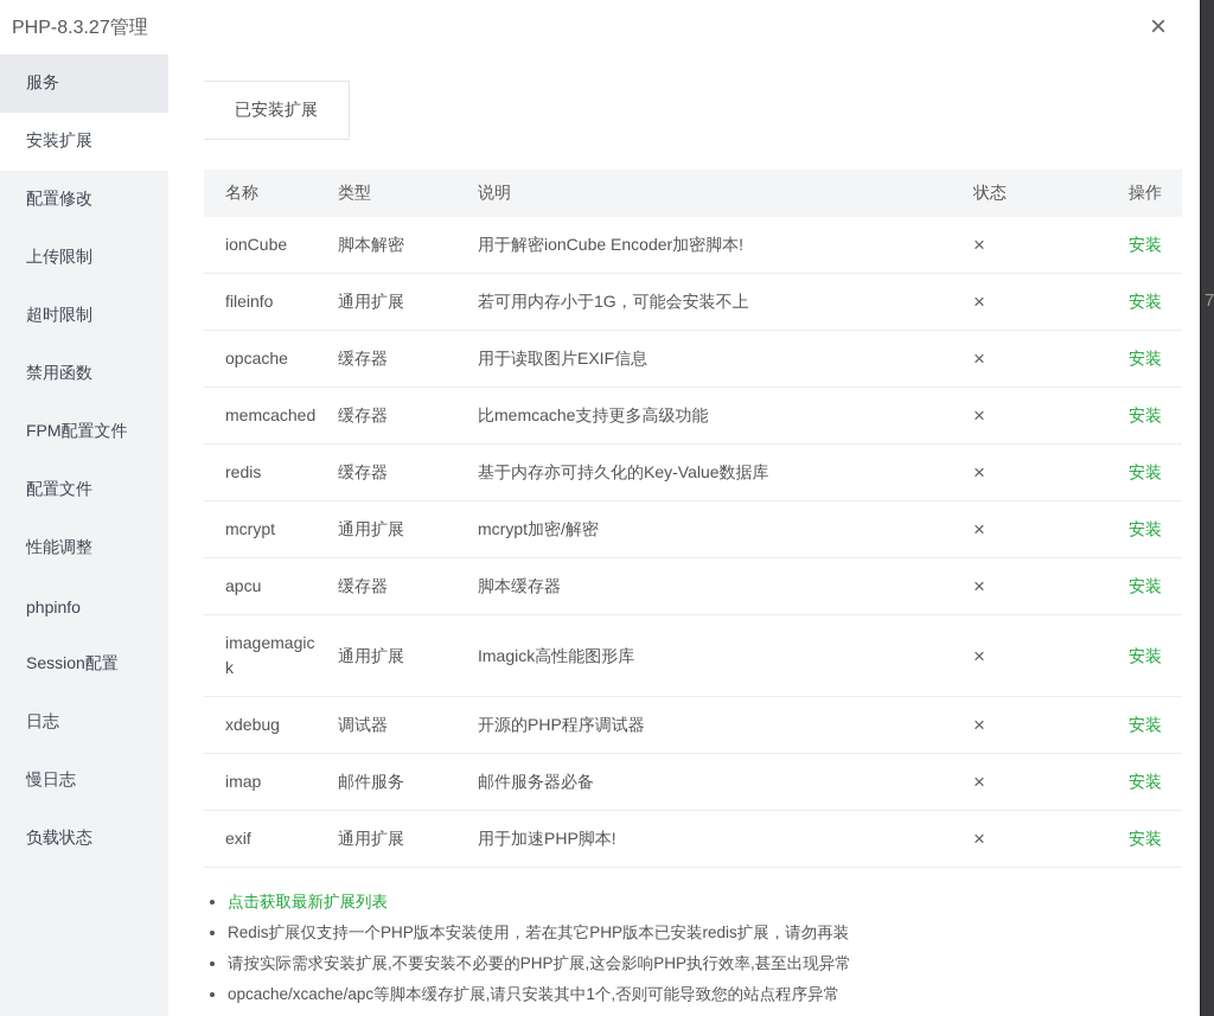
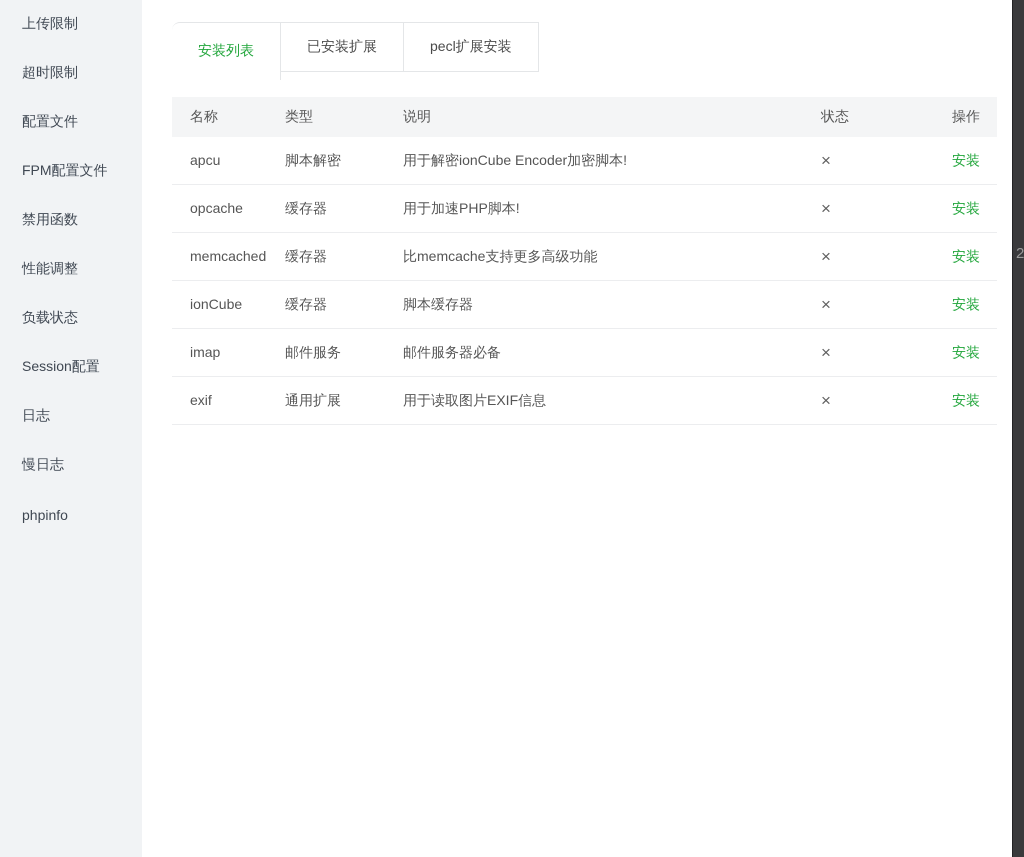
- PHP-8.3.27管理
- ×
- 服务
- 安装扩展
- 配置修改
  上传限制
  超时限制
- 禁用函数
+ 配置文件
  FPM配置文件
- 配置文件
+ 禁用函数
  性能调整
- phpinfo
+ 负载状态
  Session配置
  日志
  慢日志
- 负载状态
+ phpinfo
+ 安装列表
  已安装扩展
+ pecl扩展安装
  名称	类型	说明	状态	操作
- ionCube	脚本解密	用于解密ionCube Encoder加密脚本!	×	安装
+ apcu	脚本解密	用于解密ionCube Encoder加密脚本!	×	安装
- fileinfo	通用扩展	若可用内存小于1G，可能会安装不上	×	安装
- opcache	缓存器	用于读取图片EXIF信息	×	安装
+ opcache	缓存器	用于加速PHP脚本!	×	安装
  memcached	缓存器	比memcache支持更多高级功能	×	安装
- redis	缓存器	基于内存亦可持久化的Key-Value数据库	×	安装
- mcrypt	通用扩展	mcrypt加密/解密	×	安装
- apcu	缓存器	脚本缓存器	×	安装
+ ionCube	缓存器	脚本缓存器	×	安装
- imagemagick	通用扩展	Imagick高性能图形库	×	安装
- xdebug	调试器	开源的PHP程序调试器	×	安装
  imap	邮件服务	邮件服务器必备	×	安装
- exif	通用扩展	用于加速PHP脚本!	×	安装
+ exif	通用扩展	用于读取图片EXIF信息	×	安装
- 点击获取最新扩展列表
- Redis扩展仅支持一个PHP版本安装使用，若在其它PHP版本已安装redis扩展，请勿再装
- 请按实际需求安装扩展,不要安装不必要的PHP扩展,这会影响PHP执行效率,甚至出现异常
- opcache/xcache/apc等脚本缓存扩展,请只安装其中1个,否则可能导致您的站点程序异常
- 7
+ 2
